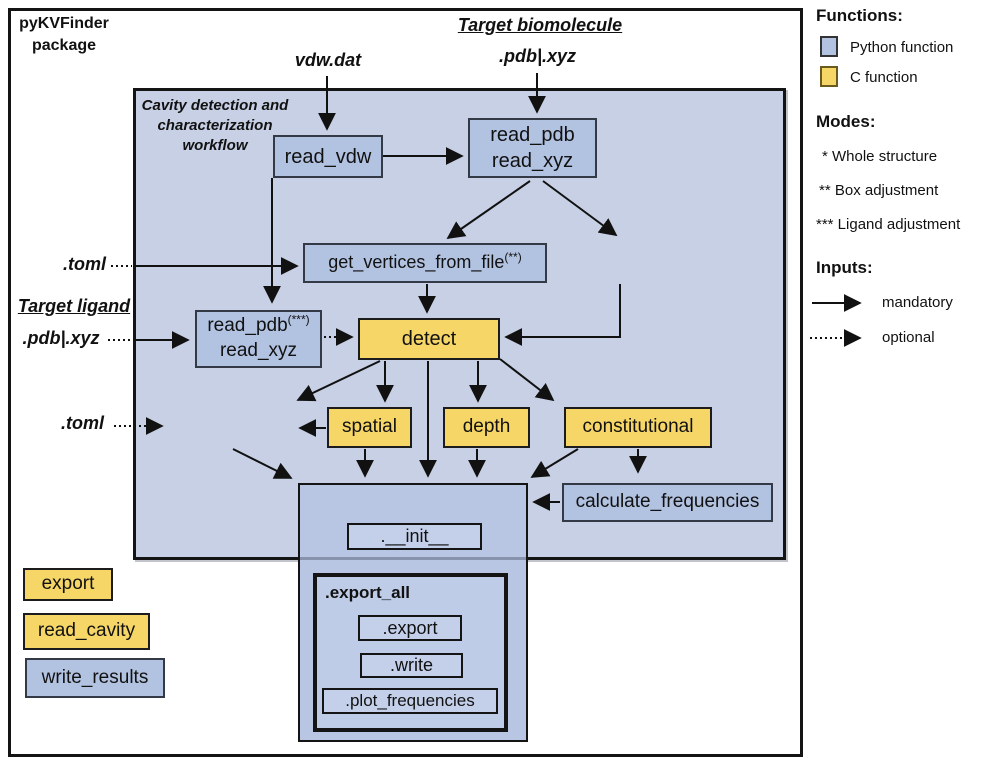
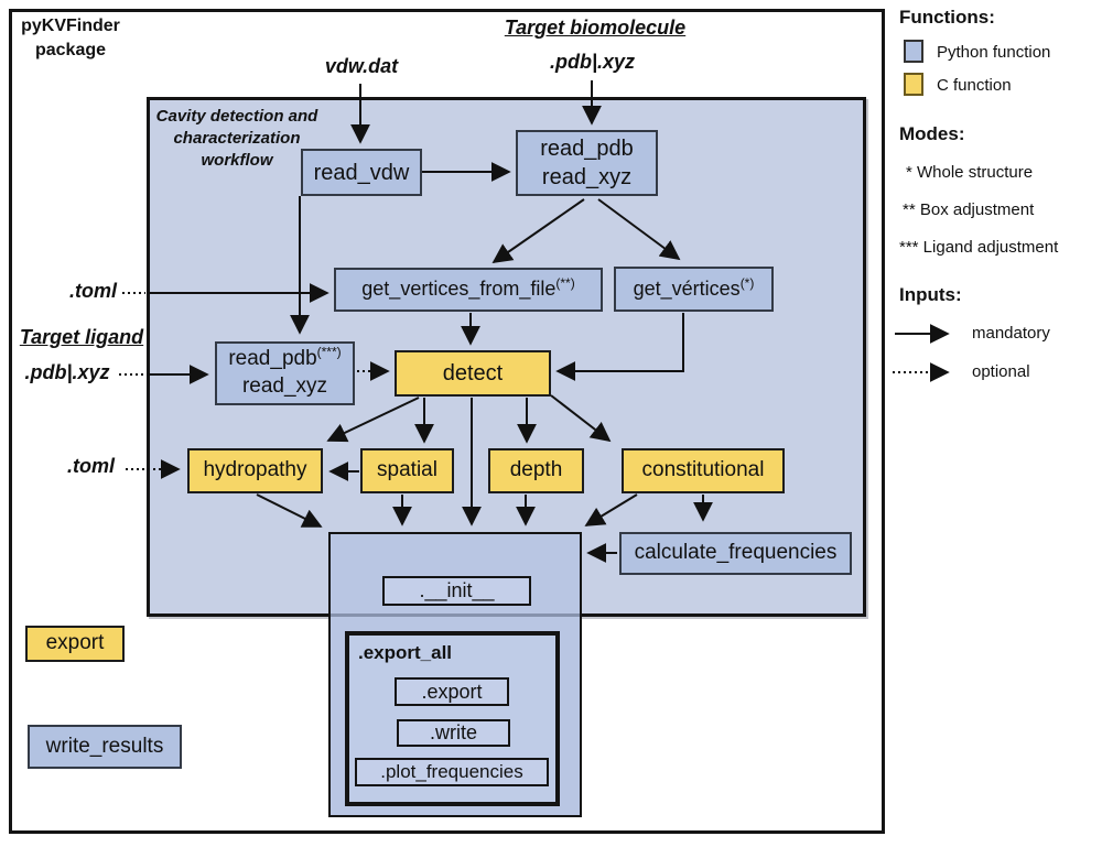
  pyKVFinder
  package
  Cavity detection and
  characterization
  workflow
  vdw.dat
  Target biomolecule
  .pdb|.xyz
  .toml
  Target ligand
  .pdb|.xyz
  .toml
  read_vdw
  read_pdb
  read_xyz
  get_vertices_from_file(**)
+ get_vértices(*)
  read_pdb(***)
  read_xyz
  detect
+ hydropathy
  spatial
  depth
  constitutional
  calculate_frequencies
  .__init__
  .export_all
  .export
  .write
  .plot_frequencies
  export
- read_cavity
  write_results
  Functions:
  Python function
  C function
  Modes:
  * Whole structure
  ** Box adjustment
  *** Ligand adjustment
  Inputs:
  mandatory
  optional
